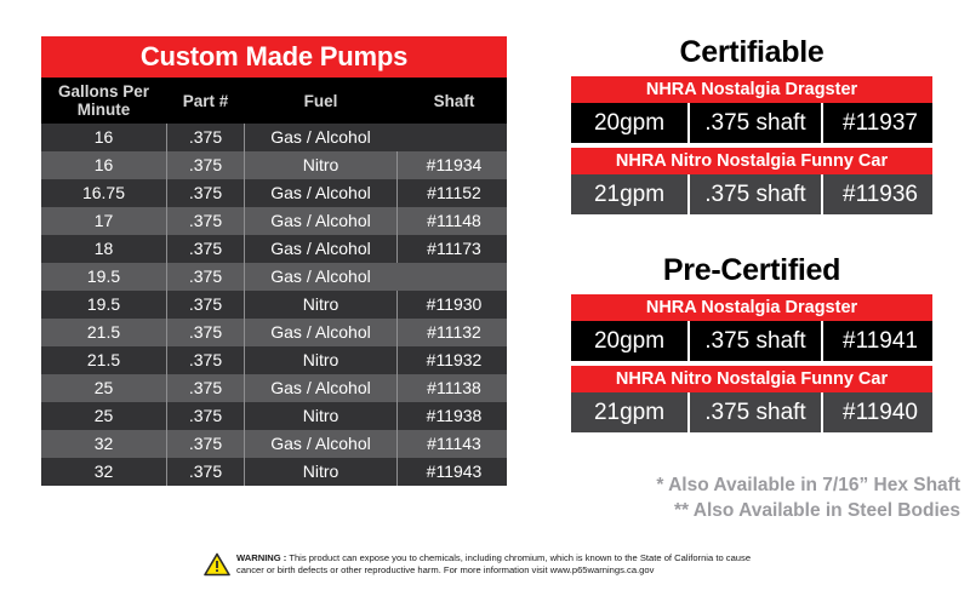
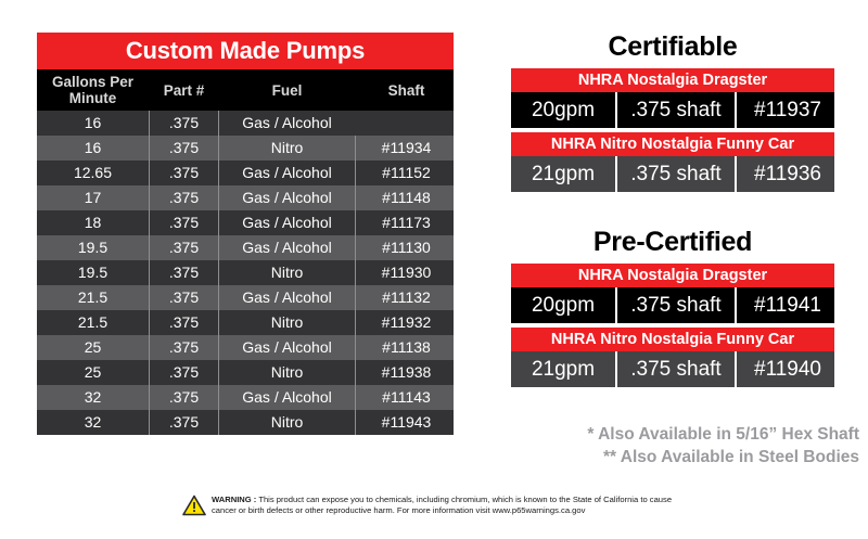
  Custom Made Pumps
  Gallons Per
  Minute
  Part #
  Fuel
  Shaft
  16
  .375
  Gas / Alcohol
  16
  .375
  Nitro
  #11934
- 16.75
+ 12.65
  .375
  Gas / Alcohol
  #11152
  17
  .375
  Gas / Alcohol
  #11148
  18
  .375
  Gas / Alcohol
  #11173
  19.5
  .375
  Gas / Alcohol
+ #11130
  19.5
  .375
  Nitro
  #11930
  21.5
  .375
  Gas / Alcohol
  #11132
  21.5
  .375
  Nitro
  #11932
  25
  .375
  Gas / Alcohol
  #11138
  25
  .375
  Nitro
  #11938
  32
  .375
  Gas / Alcohol
  #11143
  32
  .375
  Nitro
  #11943
  Certifiable
  NHRA Nostalgia Dragster
  20gpm
  .375 shaft
  #11937
  NHRA Nitro Nostalgia Funny Car
  21gpm
  .375 shaft
  #11936
  Pre-Certified
  NHRA Nostalgia Dragster
  20gpm
  .375 shaft
  #11941
  NHRA Nitro Nostalgia Funny Car
  21gpm
  .375 shaft
  #11940
- * Also Available in 7/16” Hex Shaft
+ * Also Available in 5/16” Hex Shaft
  ** Also Available in Steel Bodies
  WARNING : This product can expose you to chemicals, including chromium, which is known to the State of California to cause cancer or birth defects or other reproductive harm. For more information visit www.p65warnings.ca.gov
